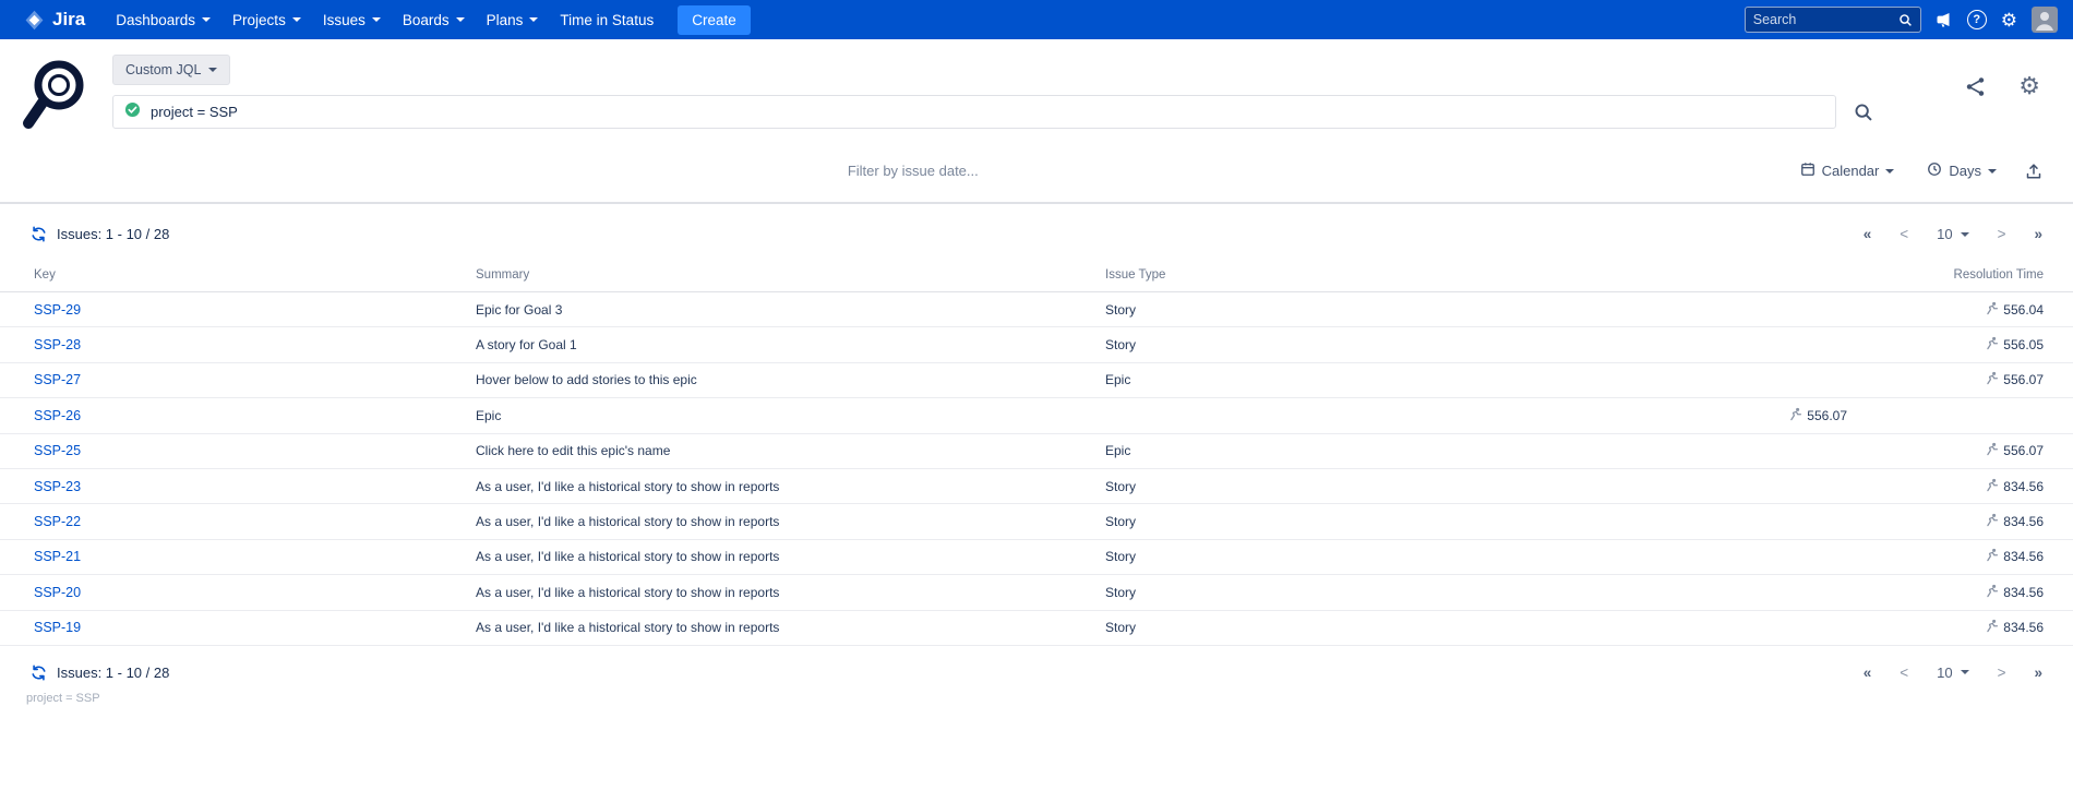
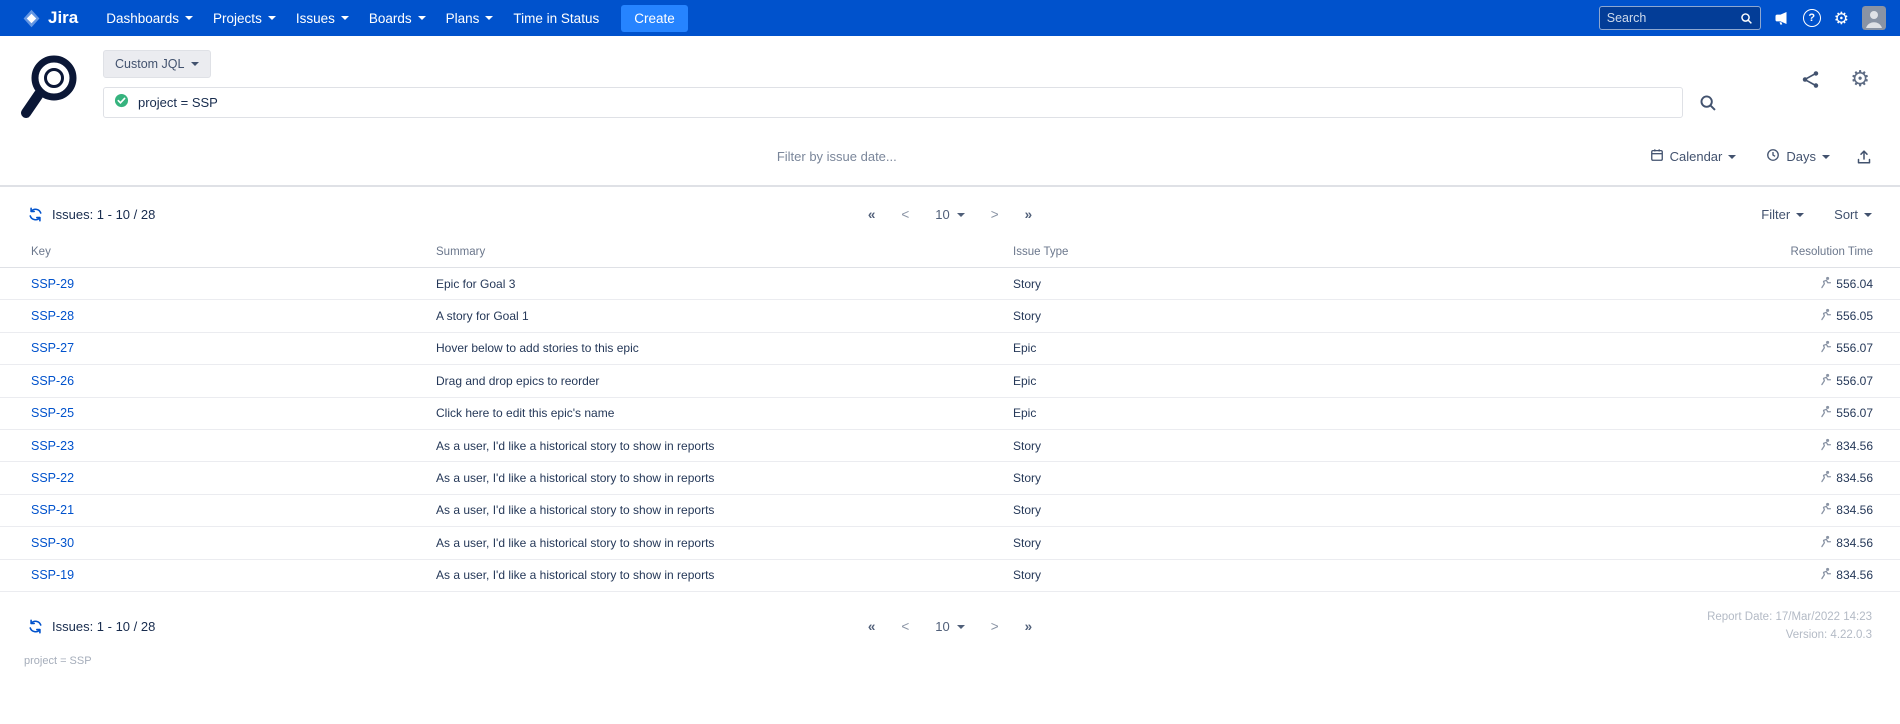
  Jira
  Dashboards
  Projects
  Issues
  Boards
  Plans
  Time in Status
  Create
  Search
  ?
  ⚙
  Custom JQL
  project = SSP
  ⚙
  Filter by issue date...
  Calendar
  Days
  Issues: 1 - 10 / 28
  «
  <
  10
  >
  »
+ Filter
+ Sort
  Key
  Summary
  Issue Type
  Resolution Time
  SSP-29
  Epic for Goal 3
  Story
  556.04
  SSP-28
  A story for Goal 1
  Story
  556.05
  SSP-27
  Hover below to add stories to this epic
  Epic
  556.07
  SSP-26
+ Drag and drop epics to reorder
  Epic
  556.07
  SSP-25
  Click here to edit this epic's name
  Epic
  556.07
  SSP-23
  As a user, I'd like a historical story to show in reports
  Story
  834.56
  SSP-22
  As a user, I'd like a historical story to show in reports
  Story
  834.56
  SSP-21
  As a user, I'd like a historical story to show in reports
  Story
  834.56
- SSP-20
+ SSP-30
  As a user, I'd like a historical story to show in reports
  Story
  834.56
  SSP-19
  As a user, I'd like a historical story to show in reports
  Story
  834.56
  Issues: 1 - 10 / 28
  «
  <
  10
  >
  »
+ Report Date: 17/Mar/2022 14:23
+ Version: 4.22.0.3
  project = SSP
